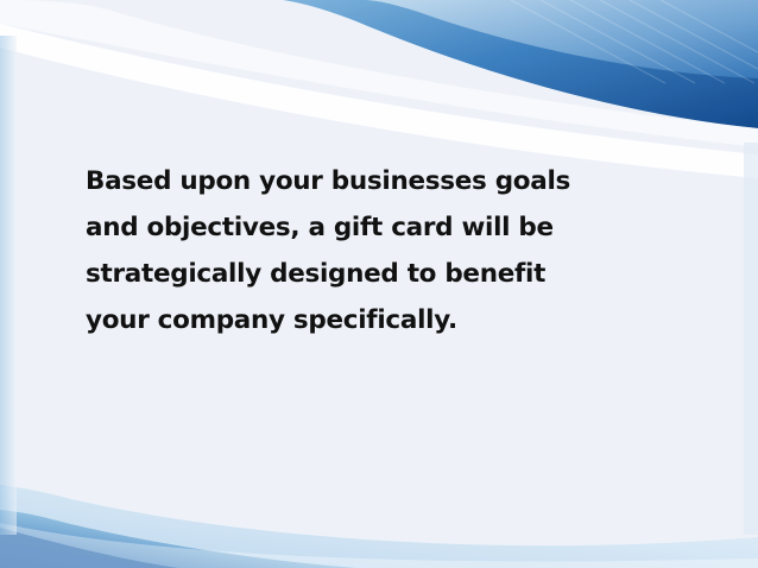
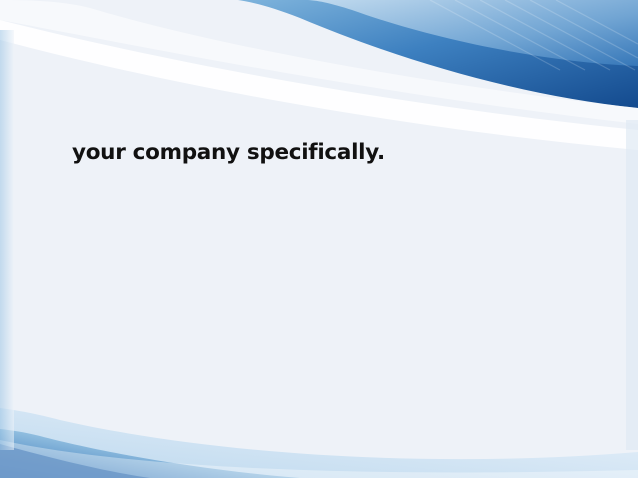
- Based upon your businesses goals
- and objectives, a gift card will be
- strategically designed to benefit
  your company specifically.
